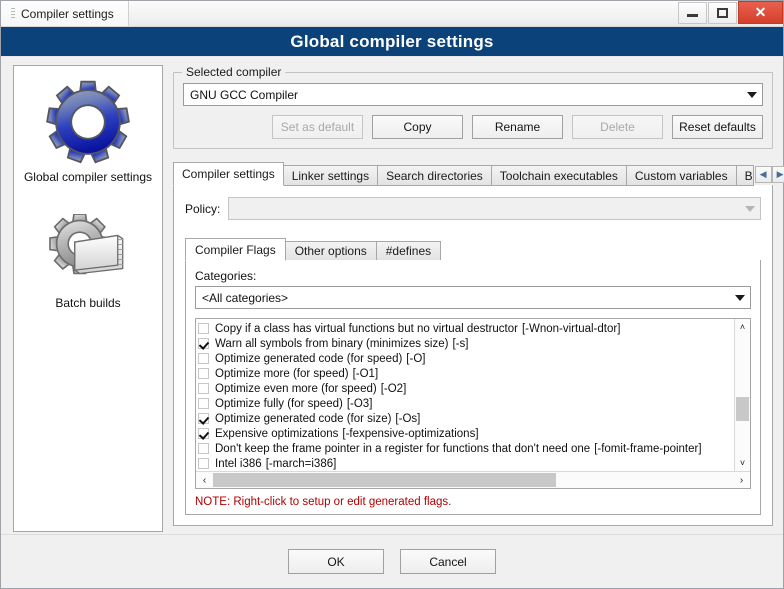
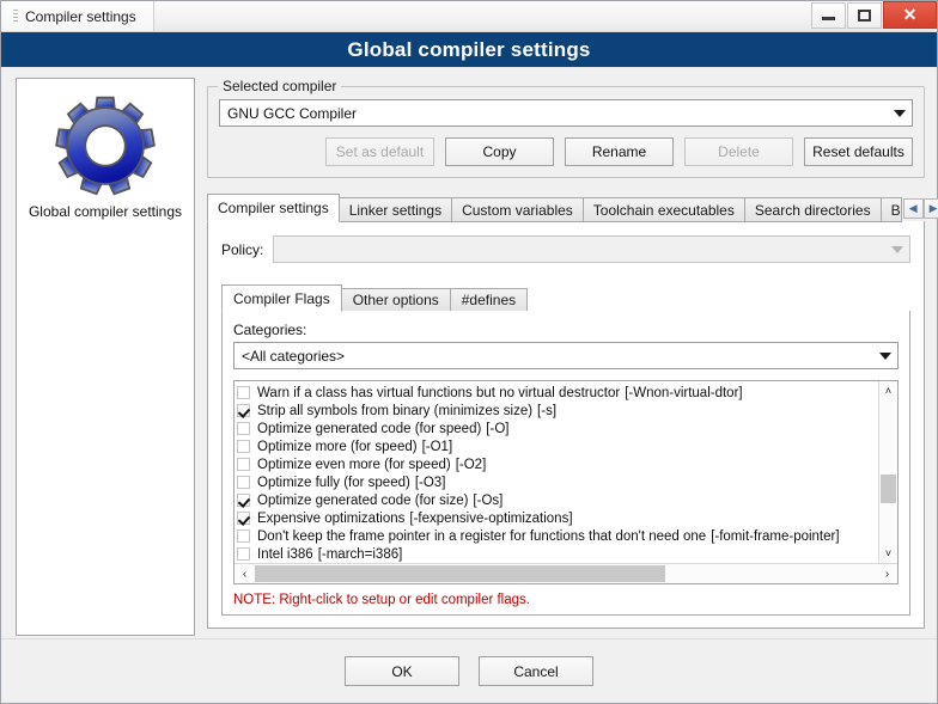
  Compiler settings
  ✕
  Global compiler settings
  Global compiler settings
- Batch builds
  Selected compiler
  GNU GCC Compiler
  Set as default
  Copy
  Rename
  Delete
  Reset defaults
  Compiler settings
  Linker settings
- Search directories
+ Custom variables
  Toolchain executables
- Custom variables
+ Search directories
  ◀
  ▶
  Policy:
  Compiler Flags
  Other options
  #defines
  Categories:
  <All categories>
- Copy if a class has virtual functions but no virtual destructor [-Wnon-virtual-dtor]
+ Warn if a class has virtual functions but no virtual destructor [-Wnon-virtual-dtor]
- Warn all symbols from binary (minimizes size) [-s]
+ Strip all symbols from binary (minimizes size) [-s]
  Optimize generated code (for speed) [-O]
  Optimize more (for speed) [-O1]
  Optimize even more (for speed) [-O2]
  Optimize fully (for speed) [-O3]
  Optimize generated code (for size) [-Os]
  Expensive optimizations [-fexpensive-optimizations]
  Don't keep the frame pointer in a register for functions that don't need one [-fomit-frame-pointer]
  Intel i386 [-march=i386]
  ˄
  ˅
  ‹
  ›
- NOTE: Right-click to setup or edit generated flags.
+ NOTE: Right-click to setup or edit compiler flags.
  OK
  Cancel
